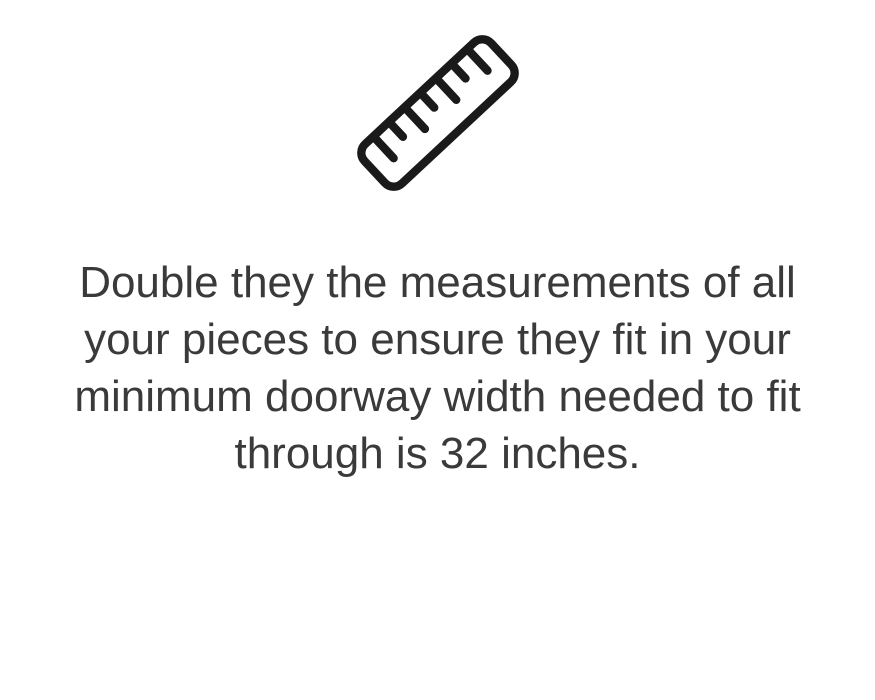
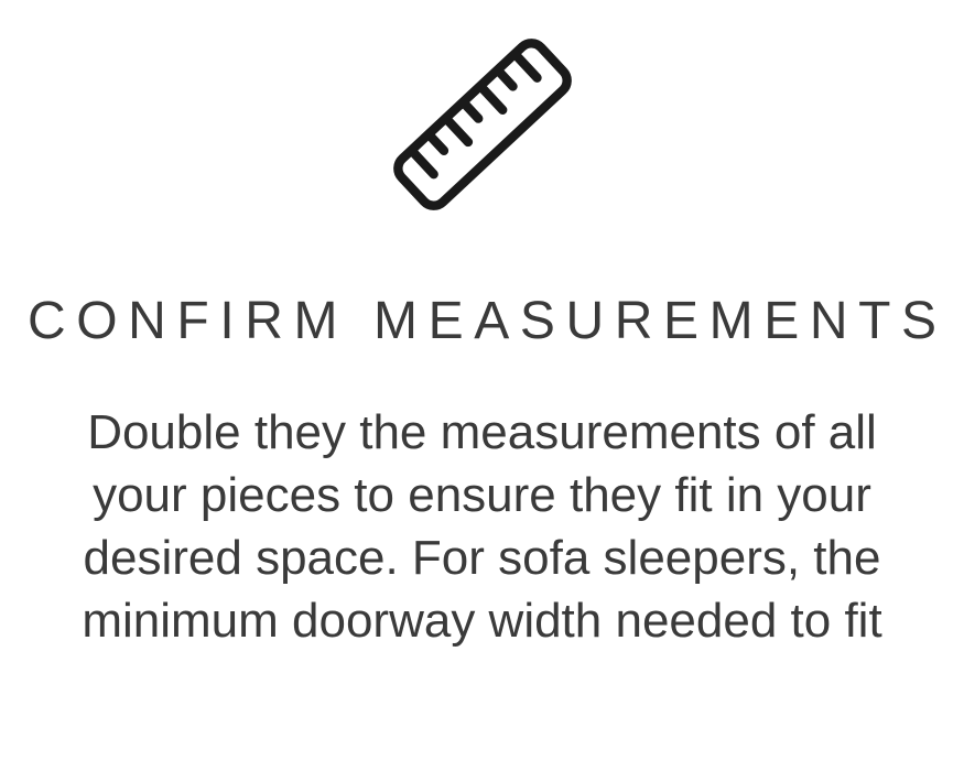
+ CONFIRM MEASUREMENTS
  Double they the measurements of all
  your pieces to ensure they fit in your
+ desired space. For sofa sleepers, the
  minimum doorway width needed to fit
- through is 32 inches.
